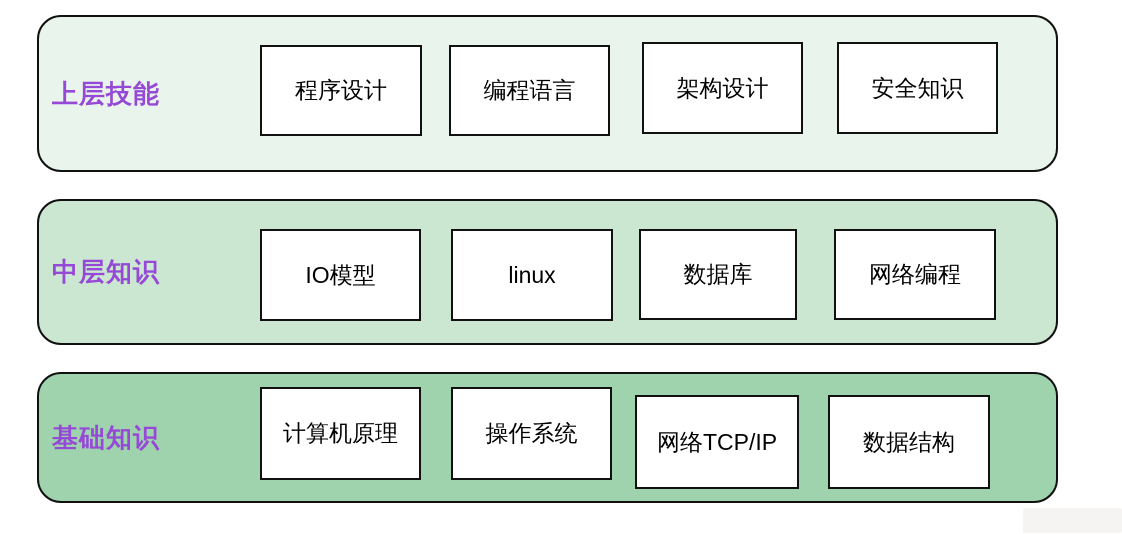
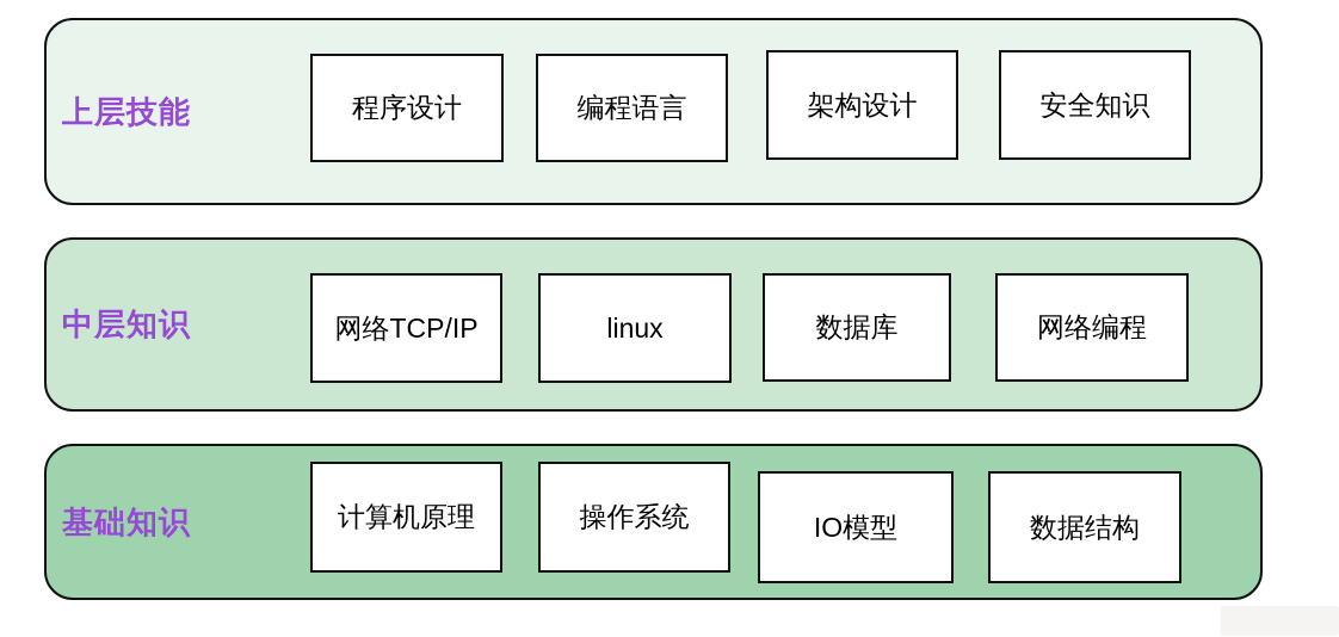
  上层技能
  程序设计
  编程语言
  架构设计
  安全知识
  中层知识
- IO模型
+ 网络TCP/IP
  linux
  数据库
  网络编程
  基础知识
  计算机原理
  操作系统
- 网络TCP/IP
+ IO模型
  数据结构
